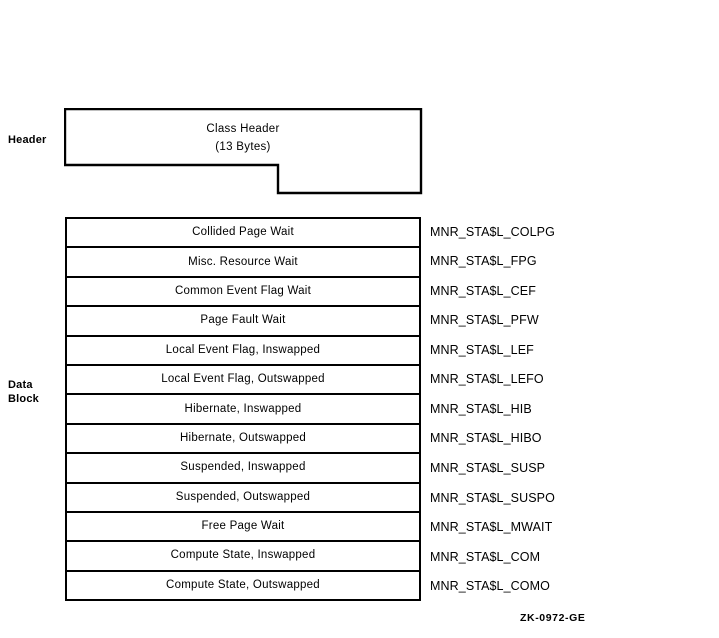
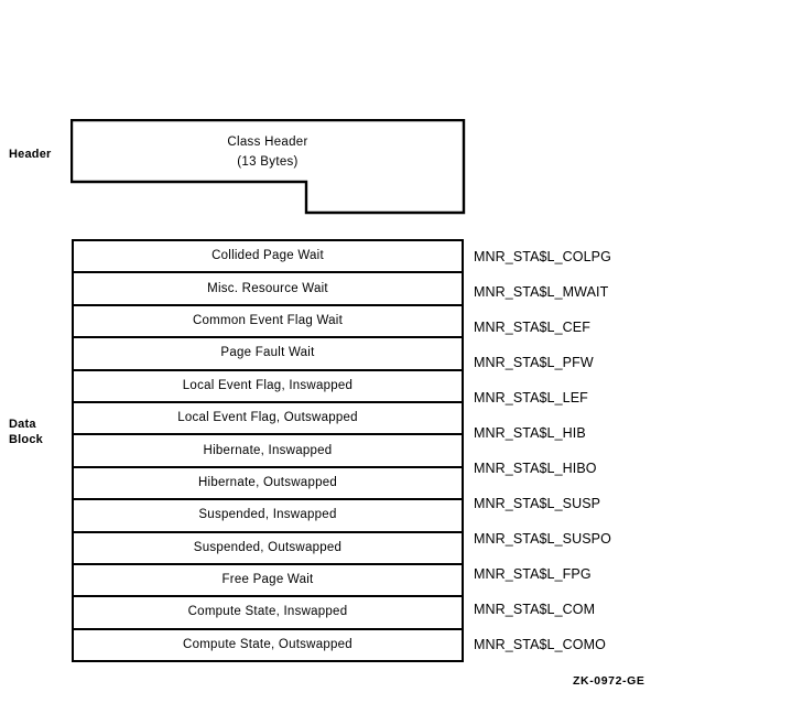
  Header
  Class Header
  (13 Bytes)
  Data
  Block
  Collided Page Wait
  Misc. Resource Wait
  Common Event Flag Wait
  Page Fault Wait
  Local Event Flag, Inswapped
  Local Event Flag, Outswapped
  Hibernate, Inswapped
  Hibernate, Outswapped
  Suspended, Inswapped
  Suspended, Outswapped
  Free Page Wait
  Compute State, Inswapped
  Compute State, Outswapped
  MNR_STA$L_COLPG
- MNR_STA$L_FPG
+ MNR_STA$L_MWAIT
  MNR_STA$L_CEF
  MNR_STA$L_PFW
  MNR_STA$L_LEF
- MNR_STA$L_LEFO
  MNR_STA$L_HIB
  MNR_STA$L_HIBO
  MNR_STA$L_SUSP
  MNR_STA$L_SUSPO
- MNR_STA$L_MWAIT
+ MNR_STA$L_FPG
  MNR_STA$L_COM
  MNR_STA$L_COMO
  ZK-0972-GE
